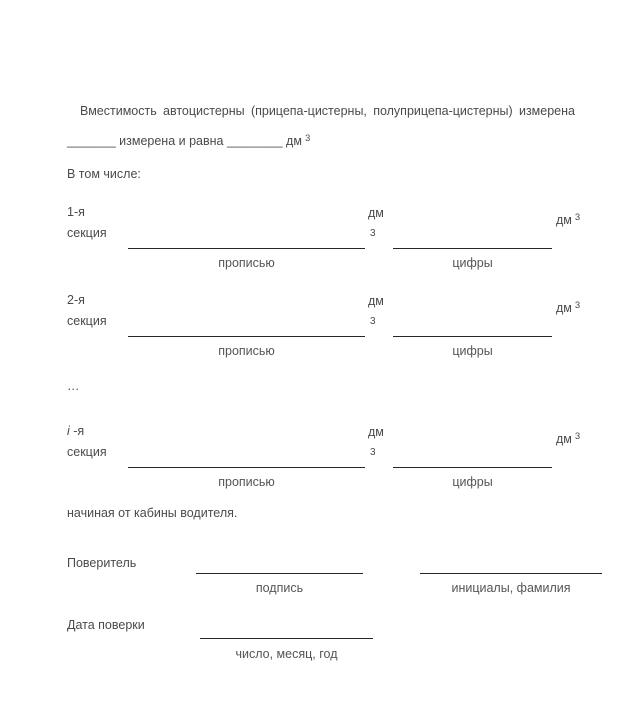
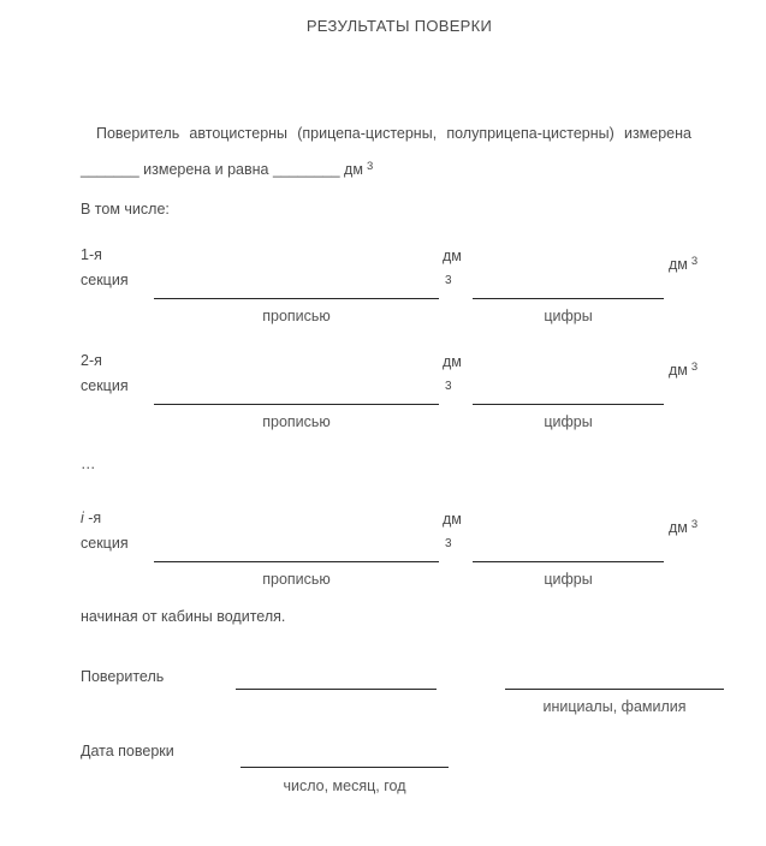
+ РЕЗУЛЬТАТЫ ПОВЕРКИ
- Вместимость автоцистерны (прицепа-цистерны, полуприцепа-цистерны) измерена
+ Поверитель автоцистерны (прицепа-цистерны, полуприцепа-цистерны) измерена
  _______ измерена и равна ________ дм 3
  В том числе:
  1-я
  секция
  прописью
  дм
  3
  цифры
  дм 3
  2-я
  секция
  прописью
  дм
  3
  цифры
  дм 3
  …
  i -я
  секция
  прописью
  дм
  3
  цифры
  дм 3
  начиная от кабины водителя.
  Поверитель
- подпись
  инициалы, фамилия
  Дата поверки
  число, месяц, год
